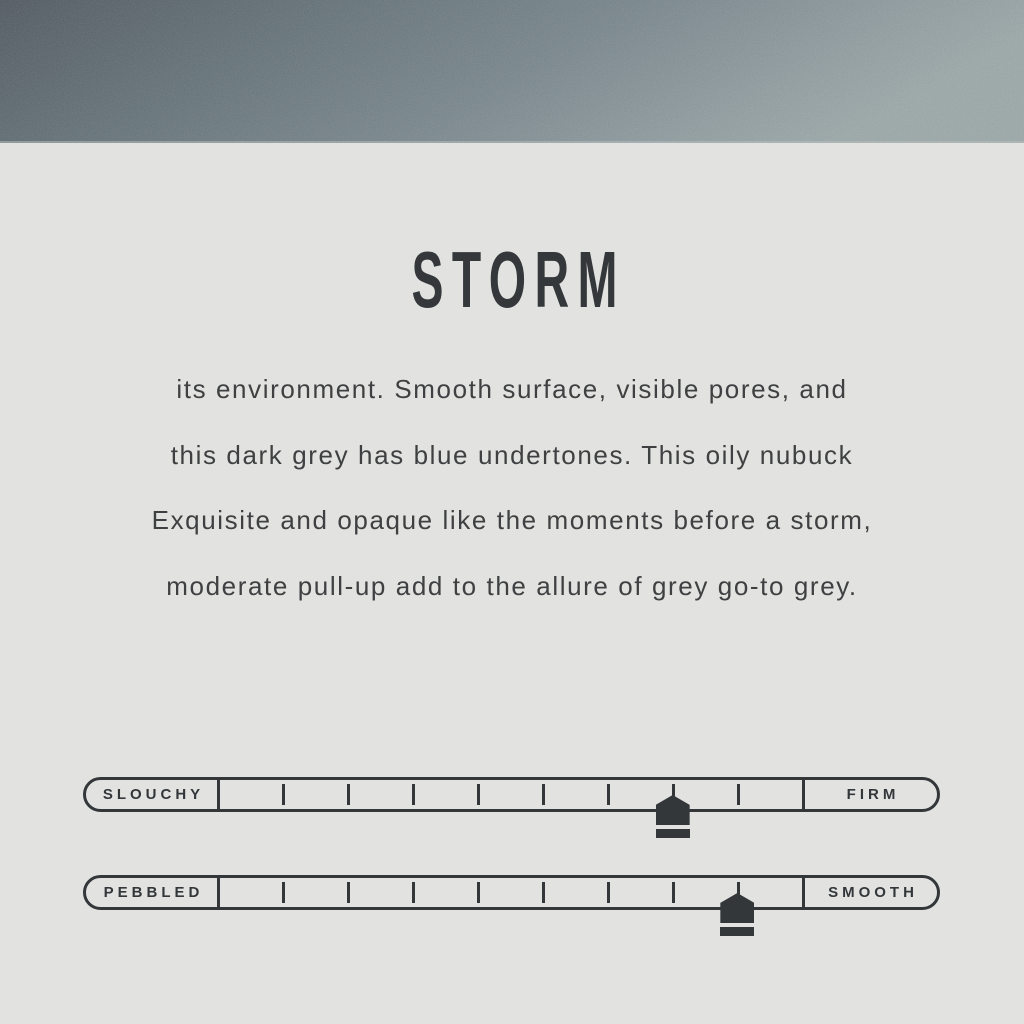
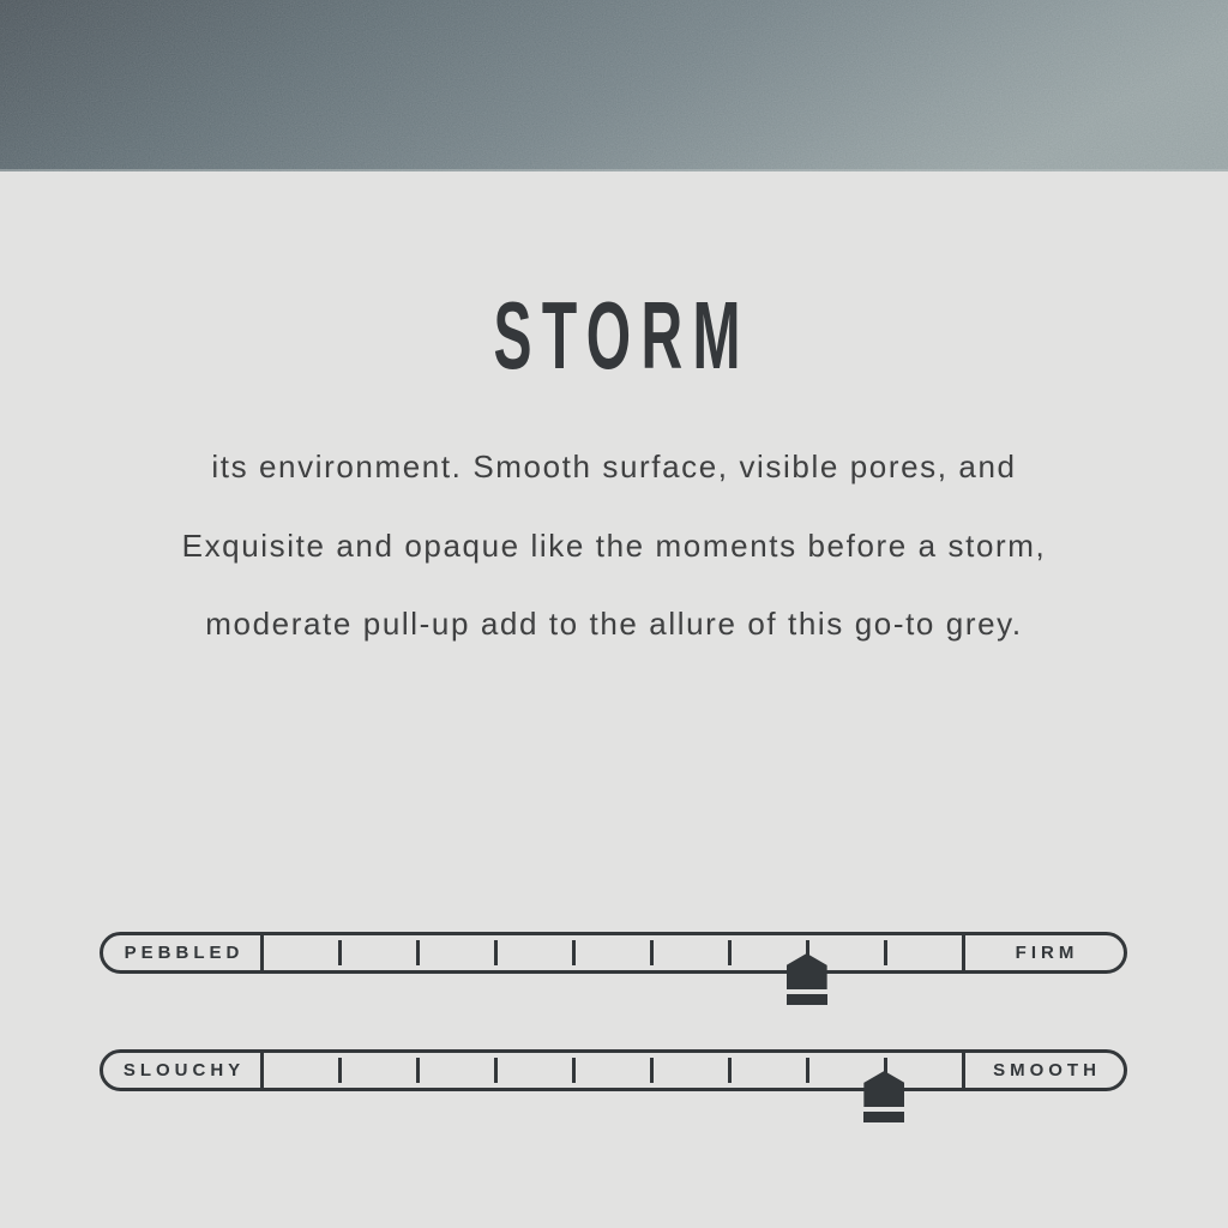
  STORM
  its environment. Smooth surface, visible pores, and
- this dark grey has blue undertones. This oily nubuck
  Exquisite and opaque like the moments before a storm,
- moderate pull-up add to the allure of grey go-to grey.
+ moderate pull-up add to the allure of this go-to grey.
- SLOUCHY
+ PEBBLED
  FIRM
- PEBBLED
+ SLOUCHY
  SMOOTH
